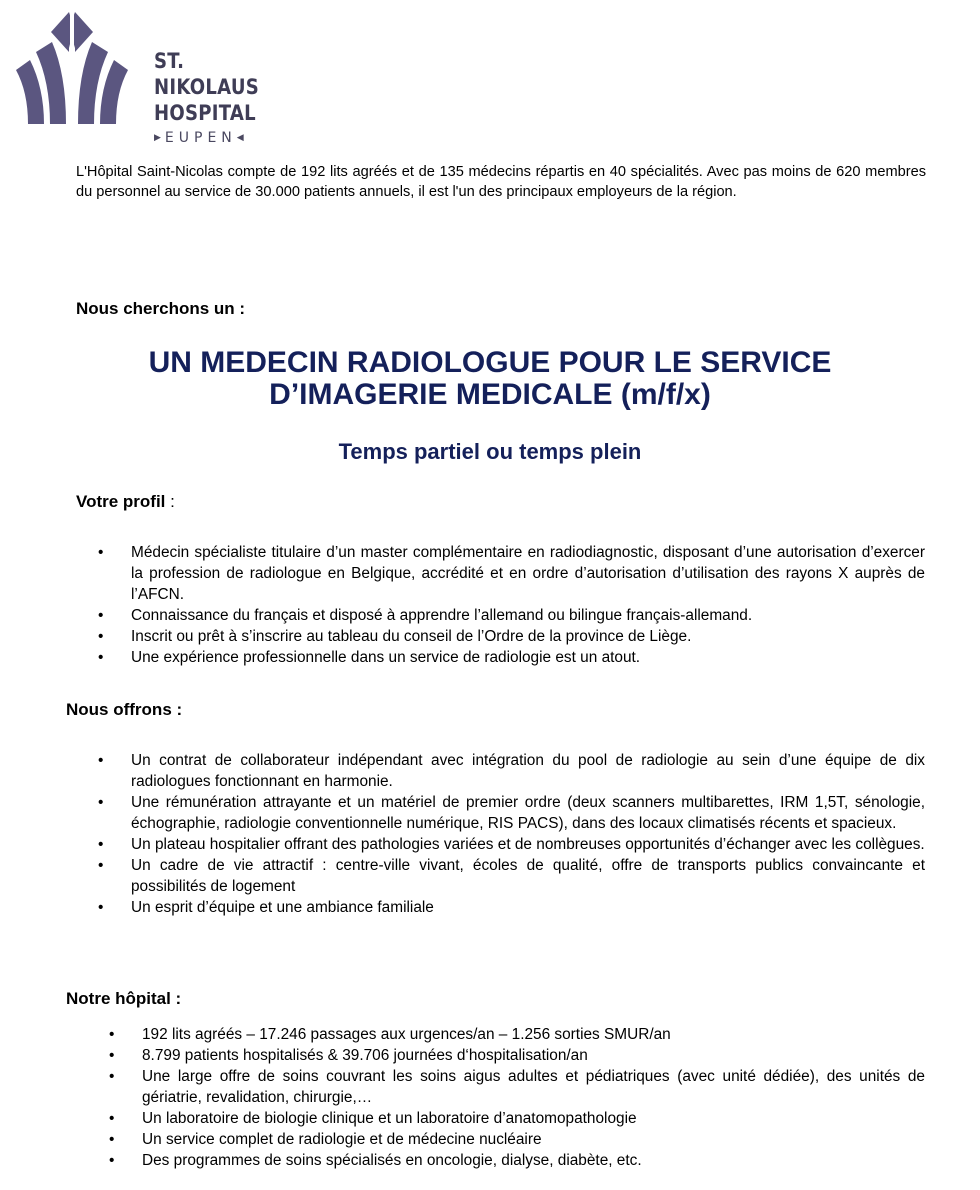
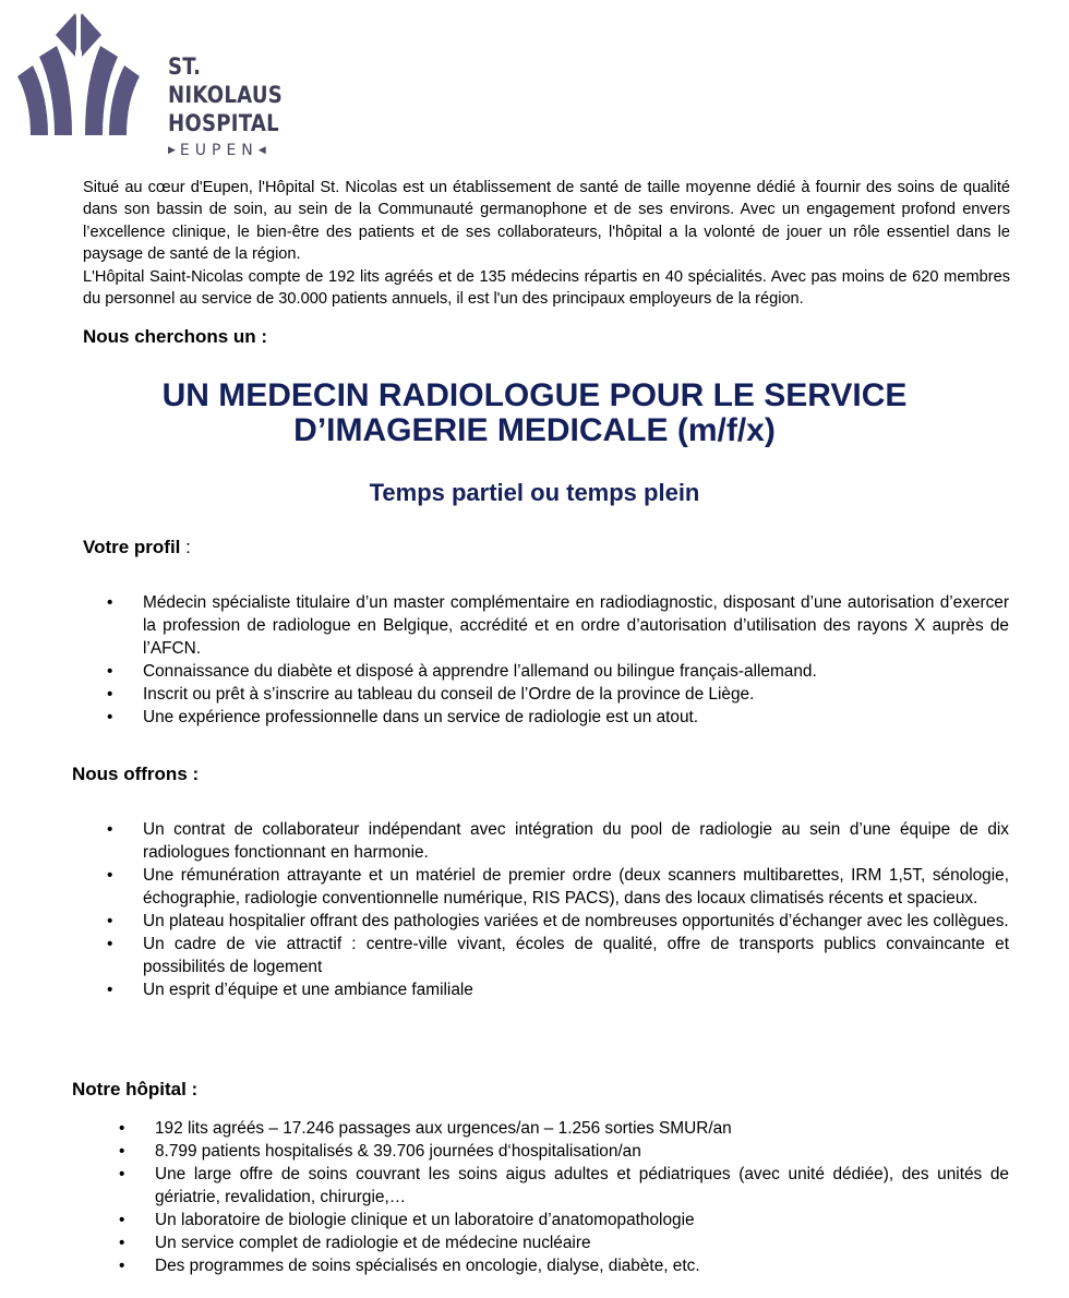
  ST. NIKOLAUS
  HOSPITAL
  ▶
  EUPEN
  ◀
+ Situé au cœur d'Eupen, l'Hôpital St. Nicolas est un établissement de santé de taille moyenne dédié à fournir des soins de qualité dans son bassin de soin, au sein de la Communauté germanophone et de ses environs. Avec un engagement profond envers l’excellence clinique, le bien-être des patients et de ses collaborateurs, l'hôpital a la volonté de jouer un rôle essentiel dans le paysage de santé de la région.
  L'Hôpital Saint-Nicolas compte de 192 lits agréés et de 135 médecins répartis en 40 spécialités. Avec pas moins de 620 membres du personnel au service de 30.000 patients annuels, il est l'un des principaux employeurs de la région.
  Nous cherchons un :
  UN MEDECIN RADIOLOGUE POUR LE SERVICE
  D’IMAGERIE MEDICALE (m/f/x)
  Temps partiel ou temps plein
  Votre profil :
  •
  Médecin spécialiste titulaire d’un master complémentaire en radiodiagnostic, disposant d’une autorisation d’exercer la profession de radiologue en Belgique, accrédité et en ordre d’autorisation d’utilisation des rayons X auprès de l’AFCN.
  •
- Connaissance du français et disposé à apprendre l’allemand ou bilingue français-allemand.
+ Connaissance du diabète et disposé à apprendre l’allemand ou bilingue français-allemand.
  •
  Inscrit ou prêt à s’inscrire au tableau du conseil de l’Ordre de la province de Liège.
  •
  Une expérience professionnelle dans un service de radiologie est un atout.
  Nous offrons :
  •
  Un contrat de collaborateur indépendant avec intégration du pool de radiologie au sein d’une équipe de dix radiologues fonctionnant en harmonie.
  •
  Une rémunération attrayante et un matériel de premier ordre (deux scanners multibarettes, IRM 1,5T, sénologie, échographie, radiologie conventionnelle numérique, RIS PACS), dans des locaux climatisés récents et spacieux.
  •
  Un plateau hospitalier offrant des pathologies variées et de nombreuses opportunités d’échanger avec les collègues.
  •
  Un cadre de vie attractif : centre-ville vivant, écoles de qualité, offre de transports publics convaincante et possibilités de logement
  •
  Un esprit d’équipe et une ambiance familiale
  Notre hôpital :
  •
  192 lits agréés – 17.246 passages aux urgences/an – 1.256 sorties SMUR/an
  •
  8.799 patients hospitalisés & 39.706 journées d‘hospitalisation/an
  •
  Une large offre de soins couvrant les soins aigus adultes et pédiatriques (avec unité dédiée), des unités de gériatrie, revalidation, chirurgie,…
  •
  Un laboratoire de biologie clinique et un laboratoire d’anatomopathologie
  •
  Un service complet de radiologie et de médecine nucléaire
  •
  Des programmes de soins spécialisés en oncologie, dialyse, diabète, etc.
